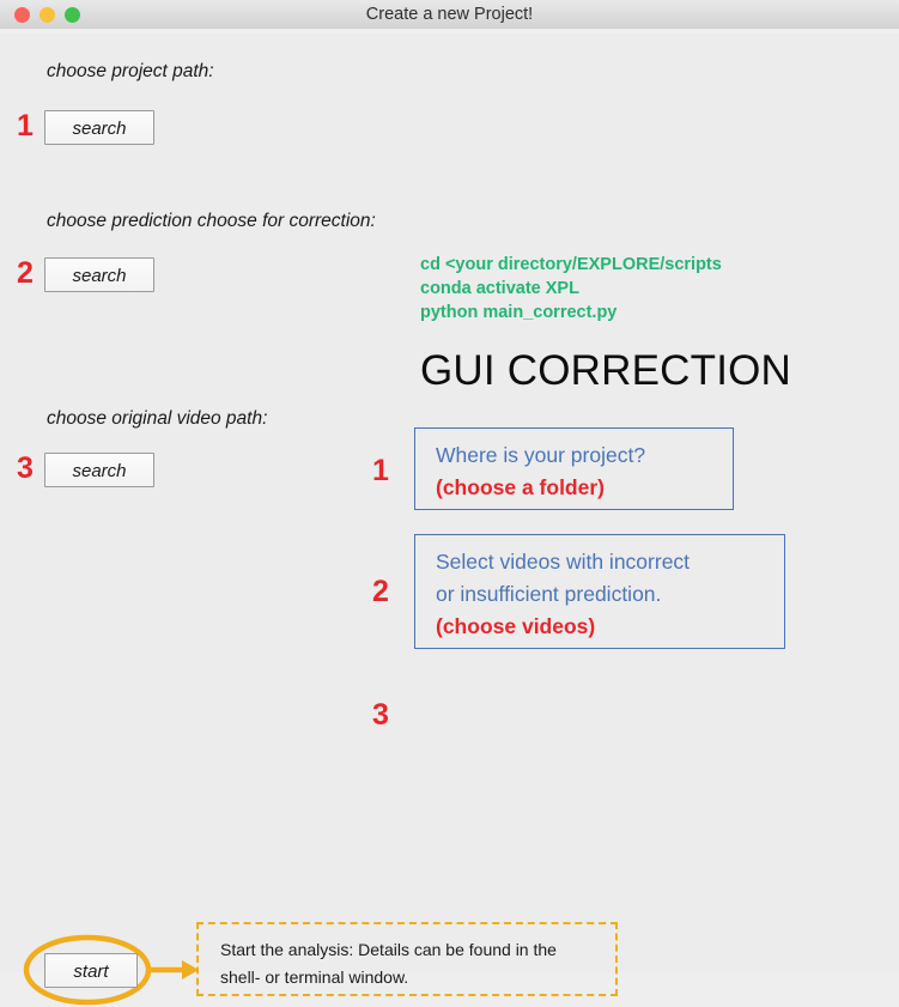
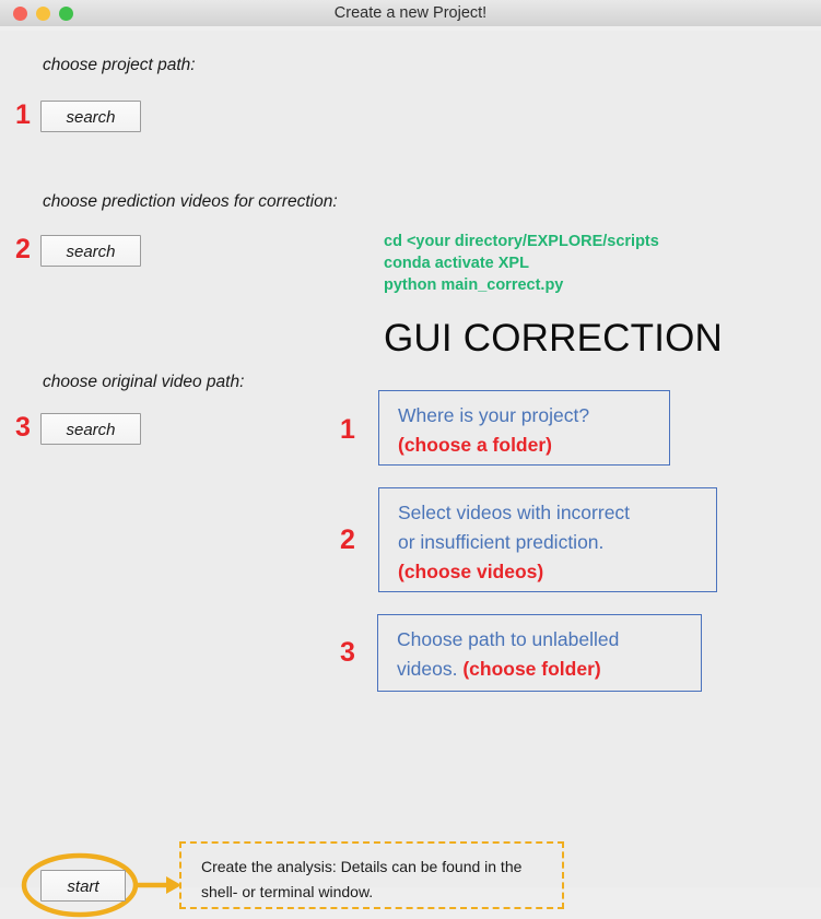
  Create a new Project!
  choose project path:
  1
  search
- choose prediction choose for correction:
+ choose prediction videos for correction:
  2
  search
  choose original video path:
  3
  search
  cd <your directory/EXPLORE/scripts
  conda activate XPL
  python main_correct.py
  GUI CORRECTION
  1
  Where is your project?
  (choose a folder)
  2
  Select videos with incorrect
  or insufficient prediction.
  (choose videos)
  3
+ Choose path to unlabelled
+ videos. (choose folder)
  start
- Start the analysis: Details can be found in the
+ Create the analysis: Details can be found in the
  shell- or terminal window.
